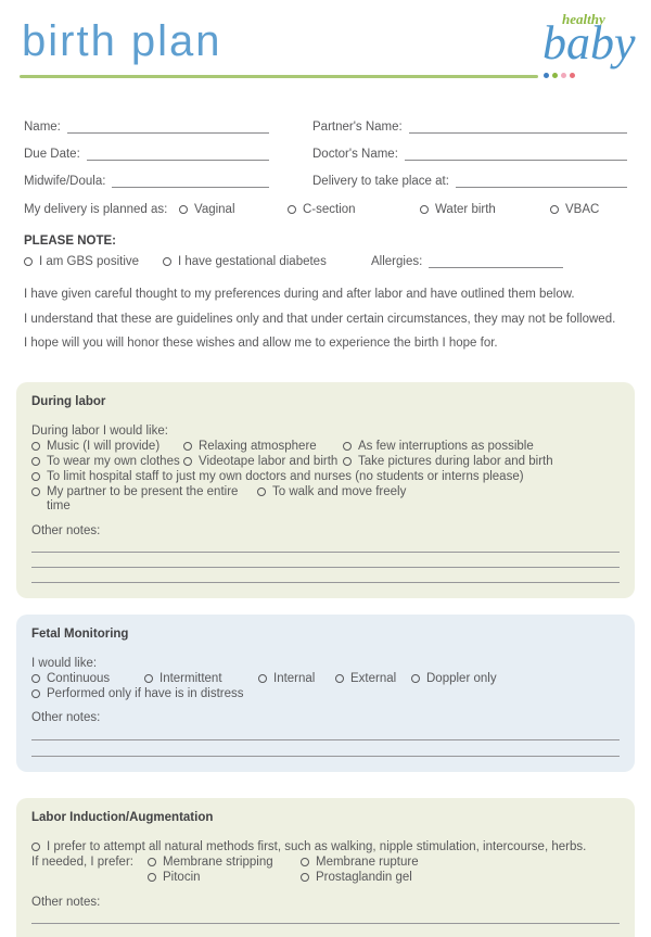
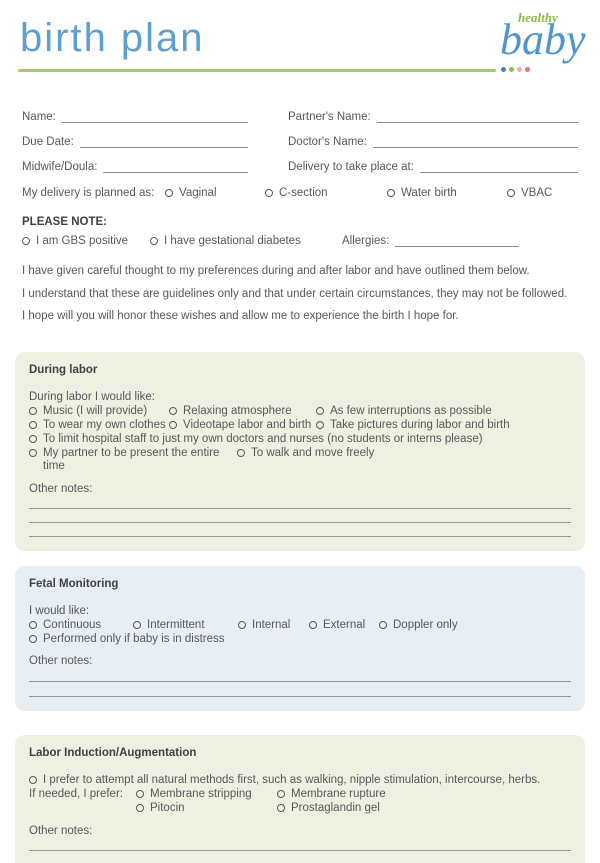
  birth plan
  healthy
  baby
  Name:
  Partner's Name:
  Due Date:
  Doctor's Name:
  Midwife/Doula:
  Delivery to take place at:
  My delivery is planned as:
  Vaginal
  C-section
  Water birth
  VBAC
  PLEASE NOTE:
  I am GBS positive
  I have gestational diabetes
  Allergies:
  I have given careful thought to my preferences during and after labor and have outlined them below.
  I understand that these are guidelines only and that under certain circumstances, they may not be followed.
  I hope will you will honor these wishes and allow me to experience the birth I hope for.
  During labor
  During labor I would like:
  Music (I will provide)
  Relaxing atmosphere
  As few interruptions as possible
  To wear my own clothes
  Videotape labor and birth
  Take pictures during labor and birth
  To limit hospital staff to just my own doctors and nurses (no students or interns please)
  My partner to be present the entire time
  To walk and move freely
  Other notes:
  Fetal Monitoring
  I would like:
  Continuous
  Intermittent
  Internal
  External
  Doppler only
- Performed only if have is in distress
+ Performed only if baby is in distress
  Other notes:
  Labor Induction/Augmentation
  I prefer to attempt all natural methods first, such as walking, nipple stimulation, intercourse, herbs.
  If needed, I prefer:
  Membrane stripping
  Membrane rupture
  Pitocin
  Prostaglandin gel
  Other notes:
